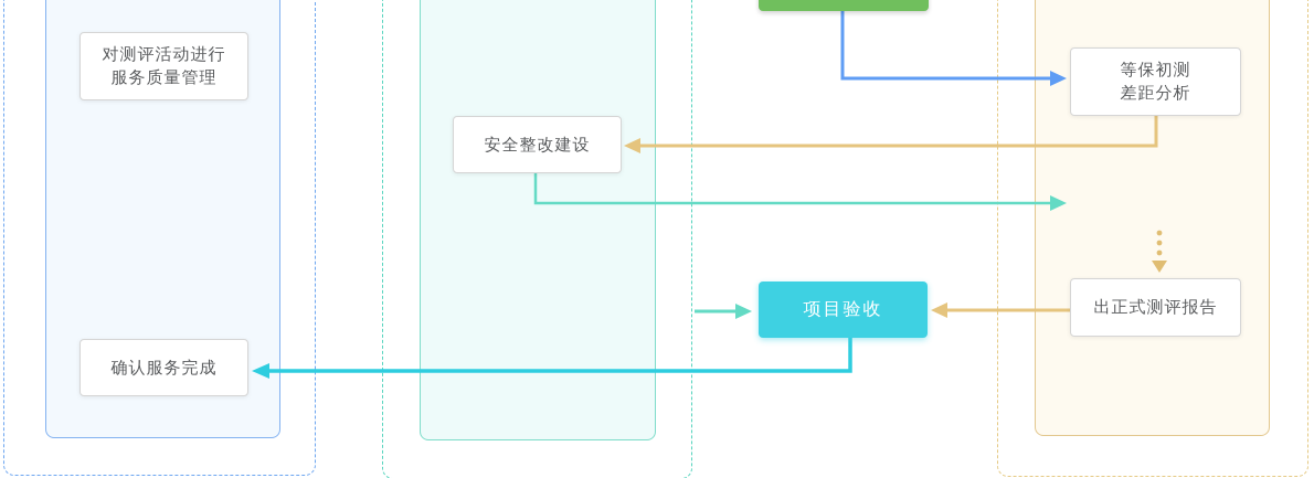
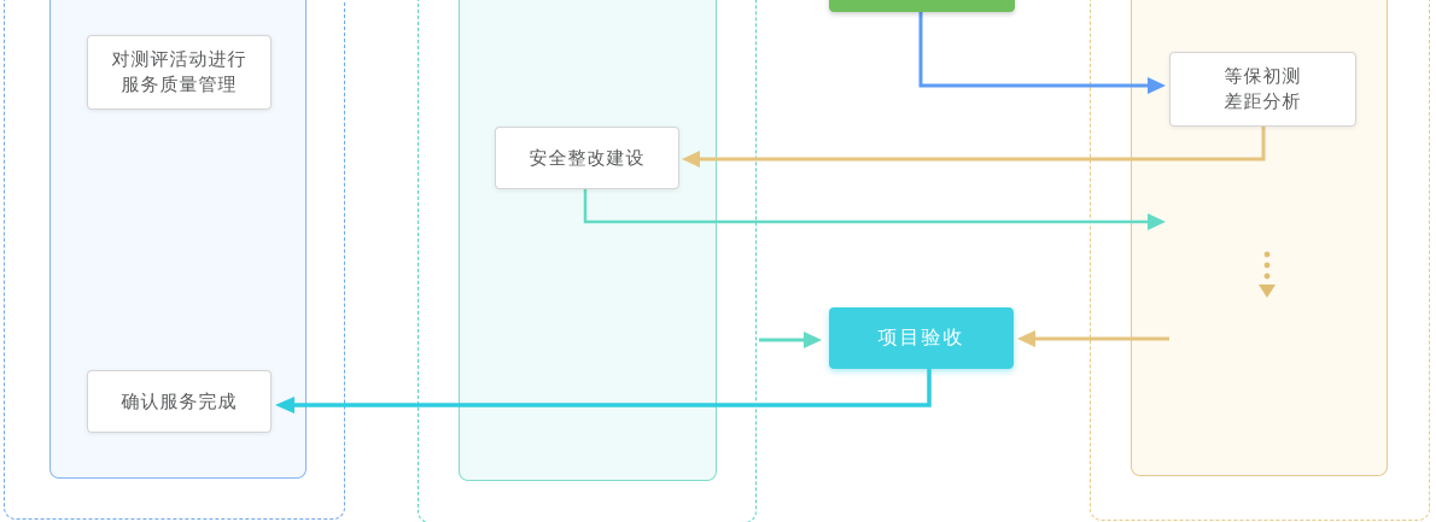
  对测评活动进行
  服务质量管理
  确认服务完成
  安全整改建设
  等保初测
  差距分析
- 出正式测评报告
  项目验收
